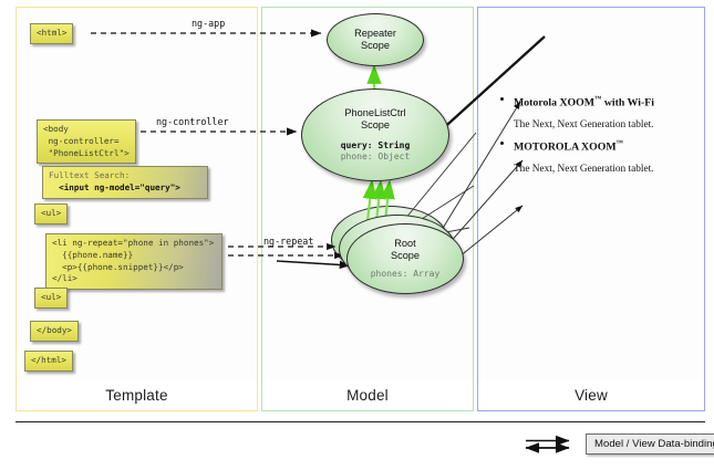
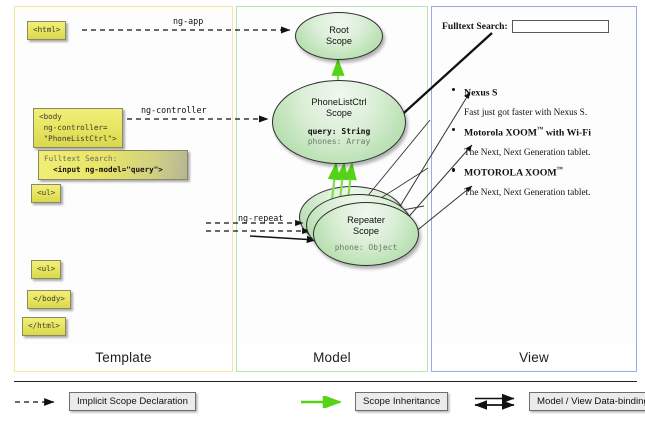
  ng-app
  ng-controller
  ng-repeat
  <html>
  <body
  ng-controller=
  "PhoneListCtrl">
  Fulltext Search: <input ng-model="query">
  <ul>
- <li ng-repeat="phone in phones">
- {{phone.name}}
- <p>{{phone.snippet}}</p>
- </li>
  <ul>
  </body>
  </html>
- Repeater
+ Root
  Scope
  PhoneListCtrl
  Scope
  query: String
- phone: Object
+ phones: Array
- Root
+ Repeater
  Scope
- phones: Array
+ phone: Object
+ Fulltext Search:
+ Nexus S
+ Fast just got faster with Nexus S.
  Motorola XOOM with Wi-Fi
  The Next, Next Generation tablet.
  MOTOROLA XOOM
  The Next, Next Generation tablet.
  Template
  Model
  View
+ Implicit Scope Declaration
+ Scope Inheritance
  Model / View Data-bindin
